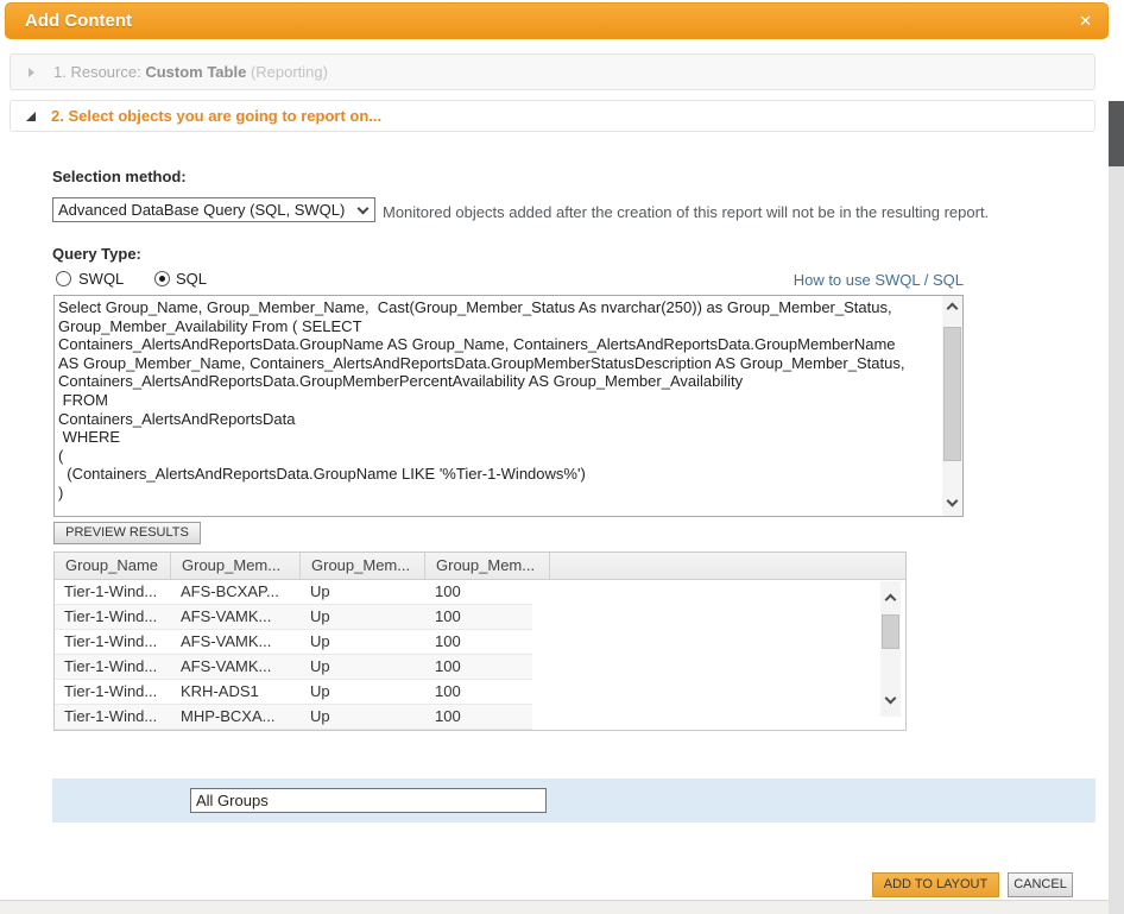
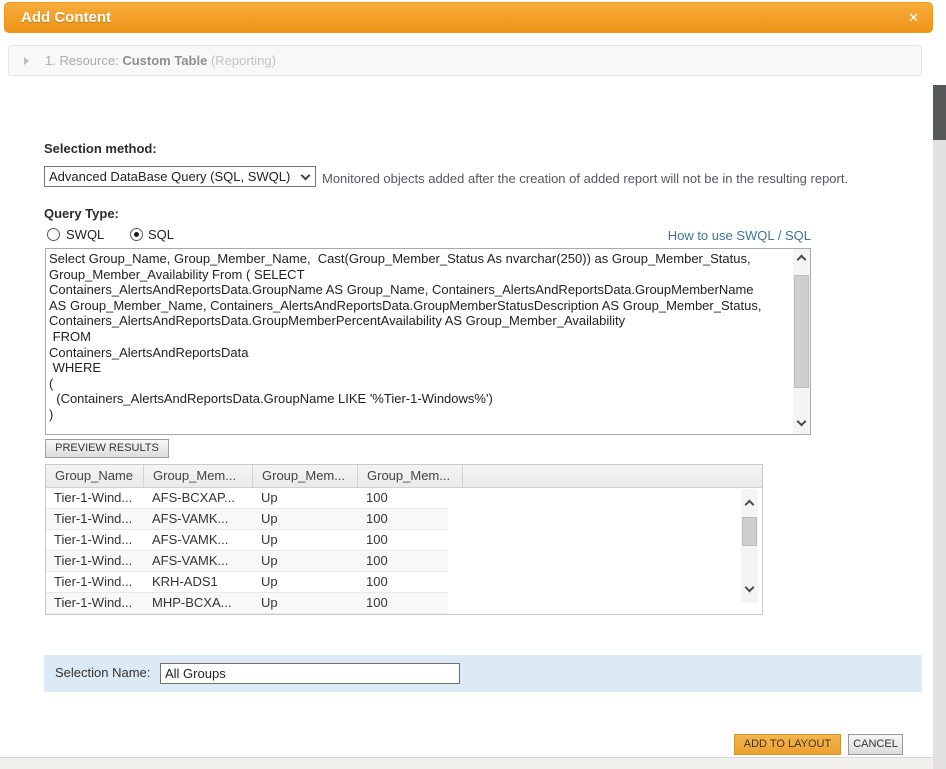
  Add Content
  ✕
  1. Resource: Custom Table (Reporting)
- 2. Select objects you are going to report on...
  Selection method:
  Advanced DataBase Query (SQL, SWQL)
- Monitored objects added after the creation of this report will not be in the resulting report.
+ Monitored objects added after the creation of added report will not be in the resulting report.
  Query Type:
  SWQL
  SQL
  How to use SWQL / SQL
  Select Group_Name, Group_Member_Name, Cast(Group_Member_Status As nvarchar(250)) as Group_Member_Status,
  Group_Member_Availability From ( SELECT
  Containers_AlertsAndReportsData.GroupName AS Group_Name, Containers_AlertsAndReportsData.GroupMemberName
  AS Group_Member_Name, Containers_AlertsAndReportsData.GroupMemberStatusDescription AS Group_Member_Status,
  Containers_AlertsAndReportsData.GroupMemberPercentAvailability AS Group_Member_Availability
  FROM
  Containers_AlertsAndReportsData
  WHERE
  (
  (Containers_AlertsAndReportsData.GroupName LIKE '%Tier-1-Windows%')
  )
  PREVIEW RESULTS
  Group_Name
  Group_Mem...
  Group_Mem...
  Group_Mem...
  Tier-1-Wind...
  AFS-BCXAP...
  Up
  100
  Tier-1-Wind...
  AFS-VAMK...
  Up
  100
  Tier-1-Wind...
  AFS-VAMK...
  Up
  100
  Tier-1-Wind...
  AFS-VAMK...
  Up
  100
  Tier-1-Wind...
  KRH-ADS1
  Up
  100
  Tier-1-Wind...
  MHP-BCXA...
  Up
  100
+ Selection Name:
  All Groups
  ADD TO LAYOUT
  CANCEL
